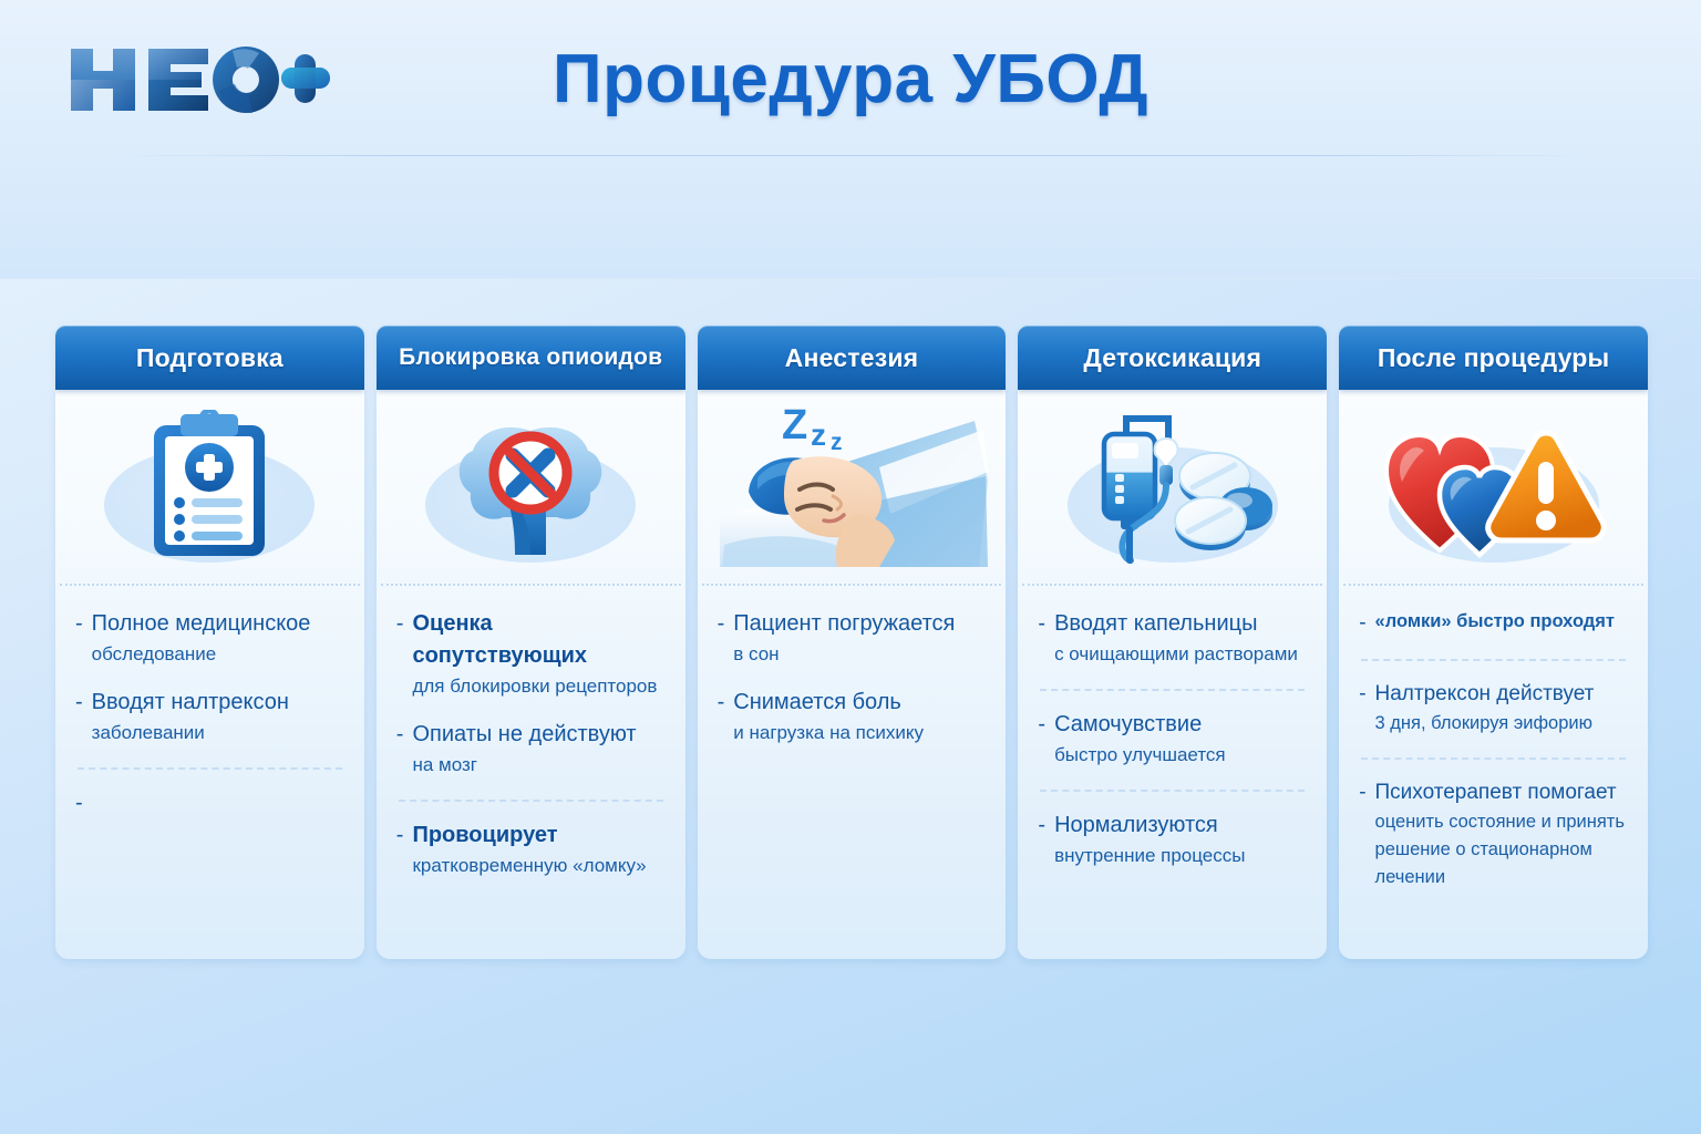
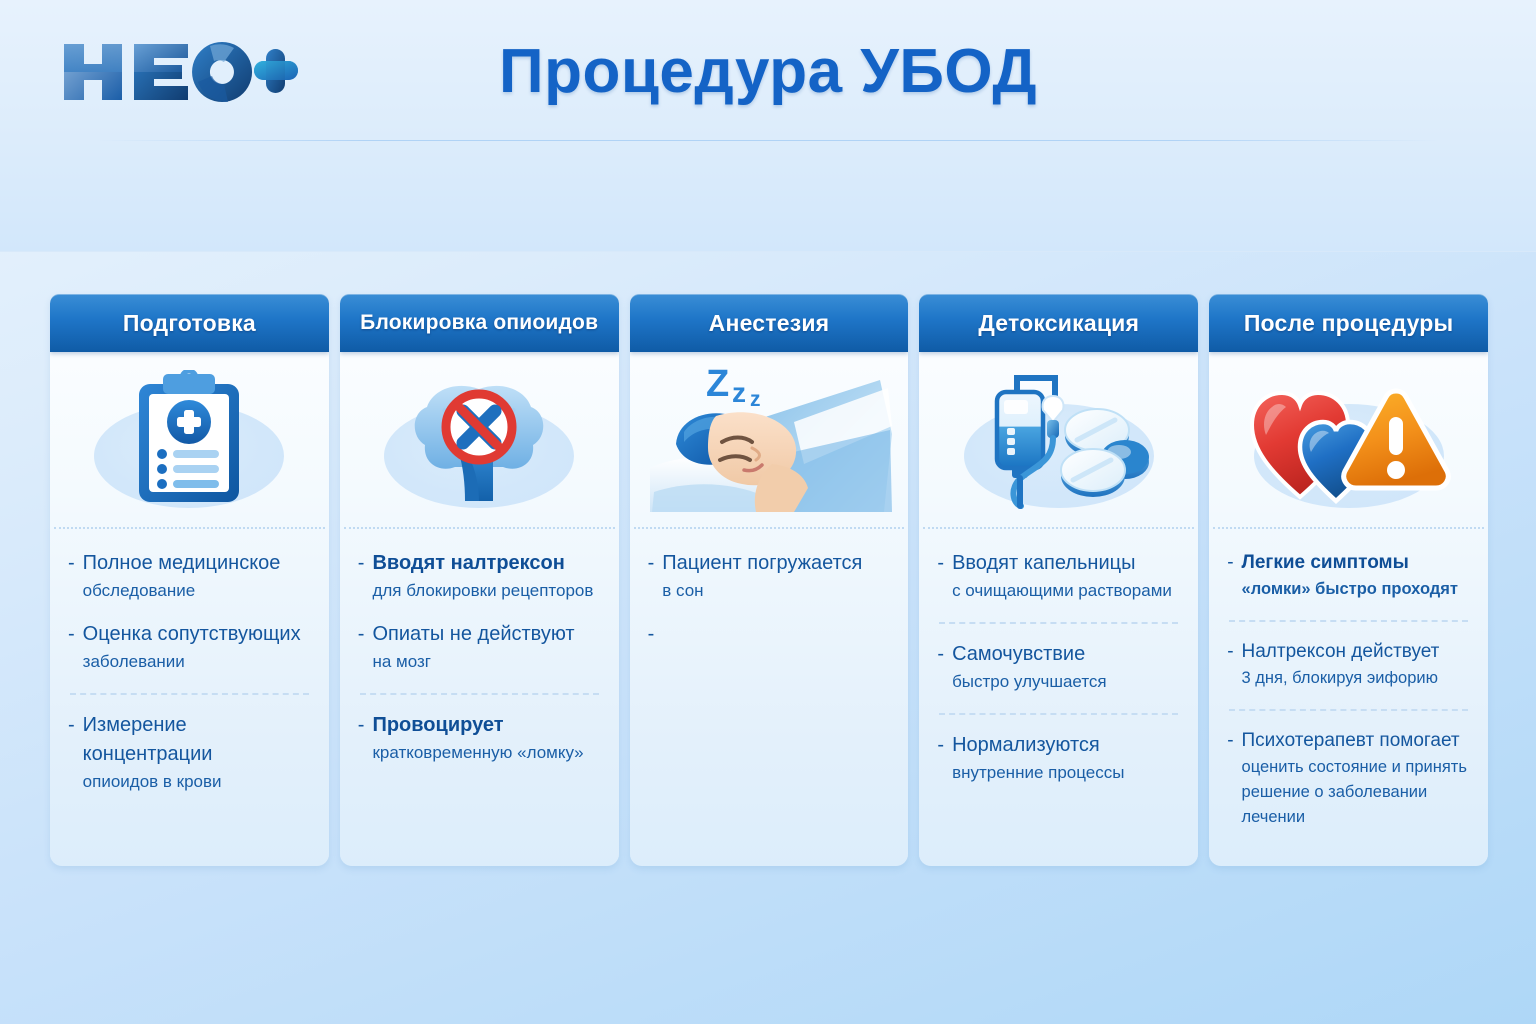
  Процедура УБОД
  Подготовка
  -
  Полное медицинское
  обследование
  -
- Вводят налтрексон
+ Оценка сопутствующих
  заболевании
  -
+ Измерение концентрации
+ опиоидов в крови
  Блокировка опиоидов
  -
- Оценка сопутствующих
+ Вводят налтрексон
  для блокировки рецепторов
  -
  Опиаты не действуют
  на мозг
  -
  Провоцирует
  кратковременную «ломку»
  Анестезия
  Z
  z
  z
  -
  Пациент погружается
  в сон
  -
- Снимается боль
- и нагрузка на психику
  Детоксикация
  -
  Вводят капельницы
  с очищающими растворами
  -
  Самочувствие
  быстро улучшается
  -
  Нормализуются
  внутренние процессы
  После процедуры
  -
+ Легкие симптомы
  «ломки» быстро проходят
  -
  Налтрексон действует
  3 дня, блокируя эифорию
  -
  Психотерапевт помогает
- оценить состояние и принять решение о стационарном лечении
+ оценить состояние и принять решение о заболевании лечении
